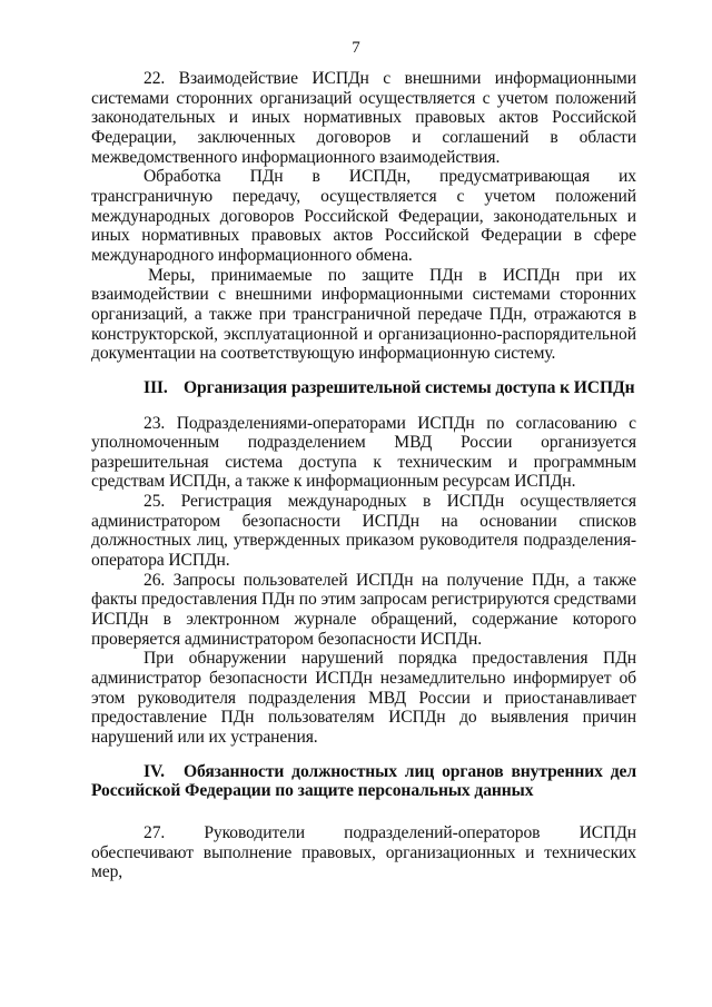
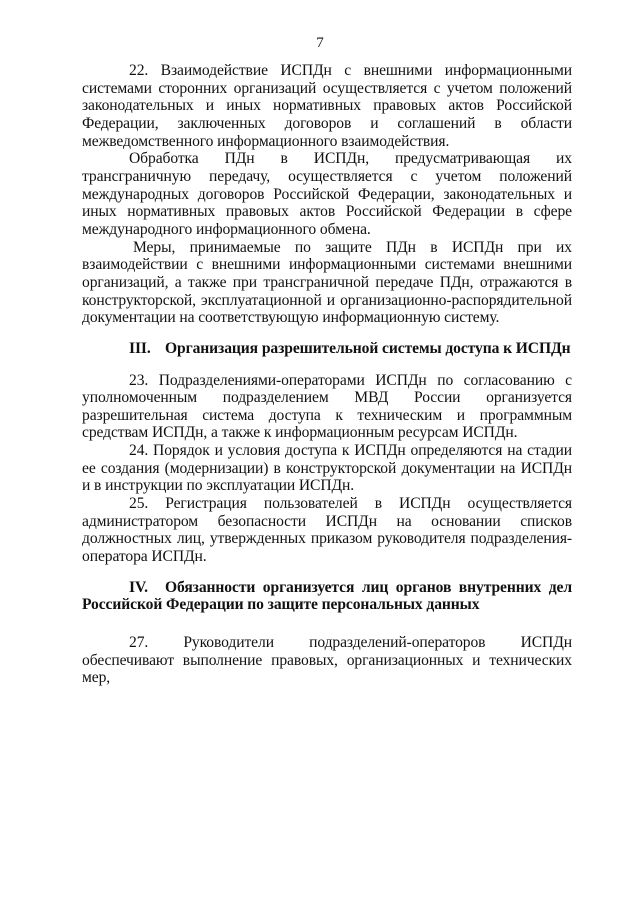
  7
  22. Взаимодействие ИСПДн с внешними информационными системами сторонних организаций осуществляется с учетом положений законодательных и иных нормативных правовых актов Российской Федерации, заключенных договоров и соглашений в области межведомственного информационного взаимодействия.
  Обработка ПДн в ИСПДн, предусматривающая их трансграничную передачу, осуществляется с учетом положений международных договоров Российской Федерации, законодательных и иных нормативных правовых актов Российской Федерации в сфере международного информационного обмена.
- Меры, принимаемые по защите ПДн в ИСПДн при их взаимодействии с внешними информационными системами сторонних организаций, а также при трансграничной передаче ПДн, отражаются в конструкторской, эксплуатационной и организационно-распорядительной документации на соответствующую информационную систему.
+ Меры, принимаемые по защите ПДн в ИСПДн при их взаимодействии с внешними информационными системами внешними организаций, а также при трансграничной передаче ПДн, отражаются в конструкторской, эксплуатационной и организационно-распорядительной документации на соответствующую информационную систему.
  III. Организация разрешительной системы доступа к ИСПДн
  23. Подразделениями-операторами ИСПДн по согласованию с уполномоченным подразделением МВД России организуется разрешительная система доступа к техническим и программным средствам ИСПДн, а также к информационным ресурсам ИСПДн.
+ 24. Порядок и условия доступа к ИСПДн определяются на стадии ее создания (модернизации) в конструкторской документации на ИСПДн и в инструкции по эксплуатации ИСПДн.
- 25. Регистрация международных в ИСПДн осуществляется администратором безопасности ИСПДн на основании списков должностных лиц, утвержденных приказом руководителя подразделения-оператора ИСПДн.
+ 25. Регистрация пользователей в ИСПДн осуществляется администратором безопасности ИСПДн на основании списков должностных лиц, утвержденных приказом руководителя подразделения-оператора ИСПДн.
- 26. Запросы пользователей ИСПДн на получение ПДн, а также факты предоставления ПДн по этим запросам регистрируются средствами ИСПДн в электронном журнале обращений, содержание которого проверяется администратором безопасности ИСПДн.
- При обнаружении нарушений порядка предоставления ПДн администратор безопасности ИСПДн незамедлительно информирует об этом руководителя подразделения МВД России и приостанавливает предоставление ПДн пользователям ИСПДн до выявления причин нарушений или их устранения.
- IV. Обязанности должностных лиц органов внутренних дел Российской Федерации по защите персональных данных
+ IV. Обязанности организуется лиц органов внутренних дел Российской Федерации по защите персональных данных
  27. Руководители подразделений-операторов ИСПДн обеспечивают выполнение правовых, организационных и технических мер,
